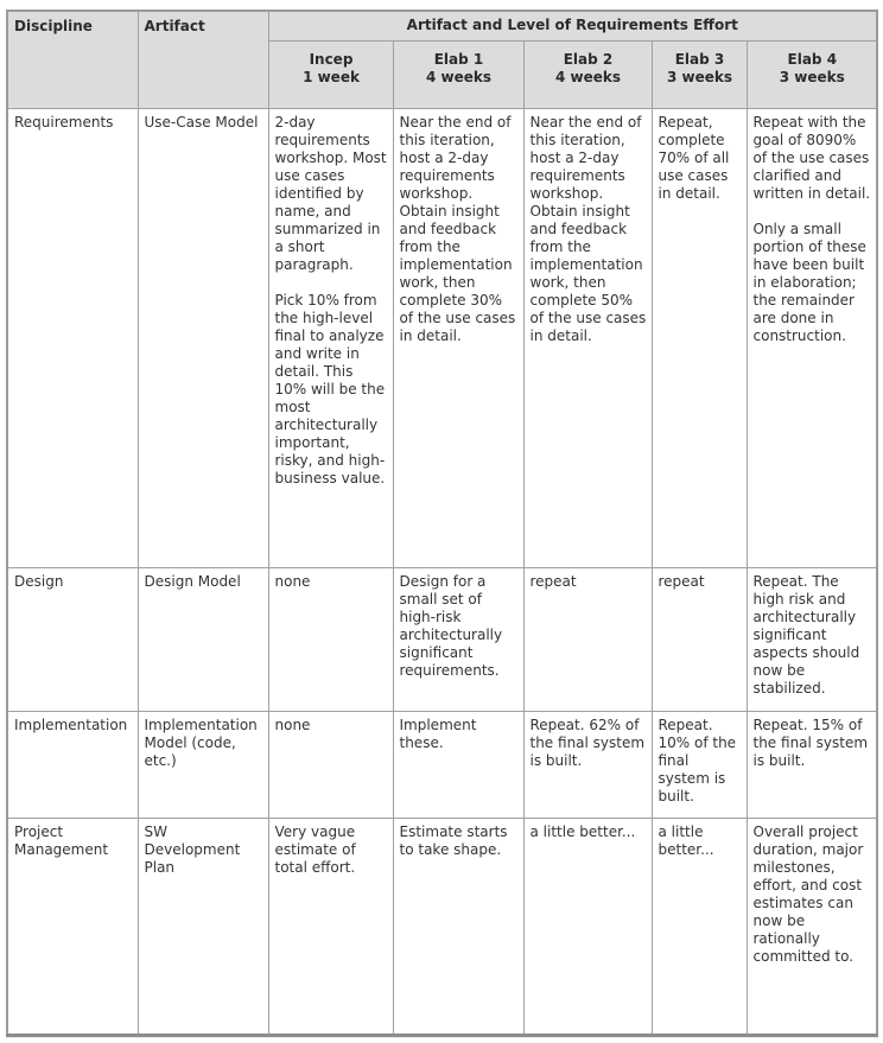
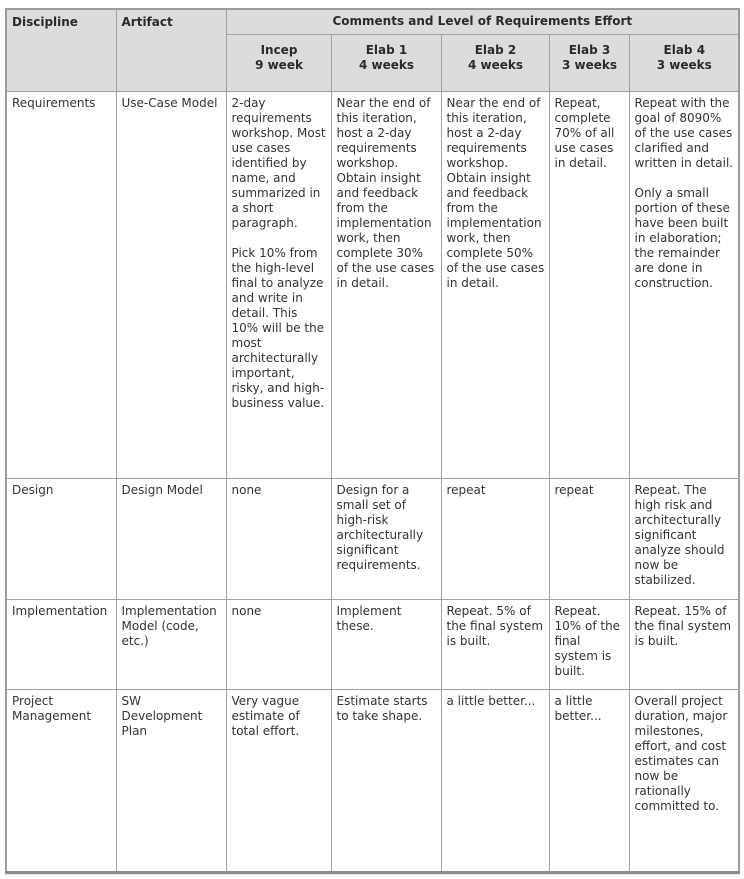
- Discipline	Artifact	Artifact and Level of Requirements Effort
+ Discipline	Artifact	Comments and Level of Requirements Effort
- Incep 1 week	Elab 1 4 weeks	Elab 2 4 weeks	Elab 3 3 weeks	Elab 4 3 weeks
+ Incep 9 week	Elab 1 4 weeks	Elab 2 4 weeks	Elab 3 3 weeks	Elab 4 3 weeks
  Requirements	Use-Case Model	2-day requirements workshop. Most use cases identified by name, and summarized in a short paragraph.Pick 10% from the high-level final to analyze and write in detail. This 10% will be the most architecturally important, risky, and high-business value.	Near the end of this iteration, host a 2-day requirements workshop. Obtain insight and feedback from the implementation work, then complete 30% of the use cases in detail.	Near the end of this iteration, host a 2-day requirements workshop. Obtain insight and feedback from the implementation work, then complete 50% of the use cases in detail.	Repeat, complete 70% of all use cases in detail.	Repeat with the goal of 8090% of the use cases clarified and written in detail.Only a small portion of these have been built in elaboration; the remainder are done in construction.
- Design	Design Model	none	Design for a small set of high-risk architecturally significant requirements.	repeat	repeat	Repeat. The high risk and architecturally significant aspects should now be stabilized.
+ Design	Design Model	none	Design for a small set of high-risk architecturally significant requirements.	repeat	repeat	Repeat. The high risk and architecturally significant analyze should now be stabilized.
- Implementation	Implementation Model (code, etc.)	none	Implement these.	Repeat. 62% of the final system is built.	Repeat. 10% of the final system is built.	Repeat. 15% of the final system is built.
+ Implementation	Implementation Model (code, etc.)	none	Implement these.	Repeat. 5% of the final system is built.	Repeat. 10% of the final system is built.	Repeat. 15% of the final system is built.
  Project Management	SW Development Plan	Very vague estimate of total effort.	Estimate starts to take shape.	a little better...	a little better...	Overall project duration, major milestones, effort, and cost estimates can now be rationally committed to.
